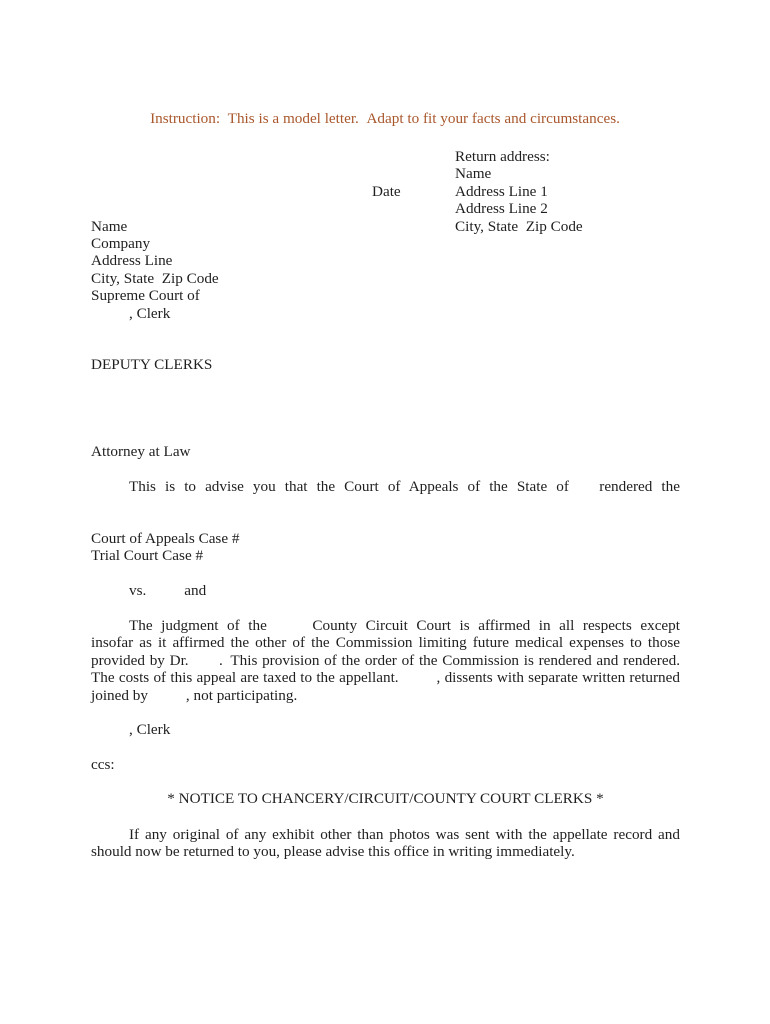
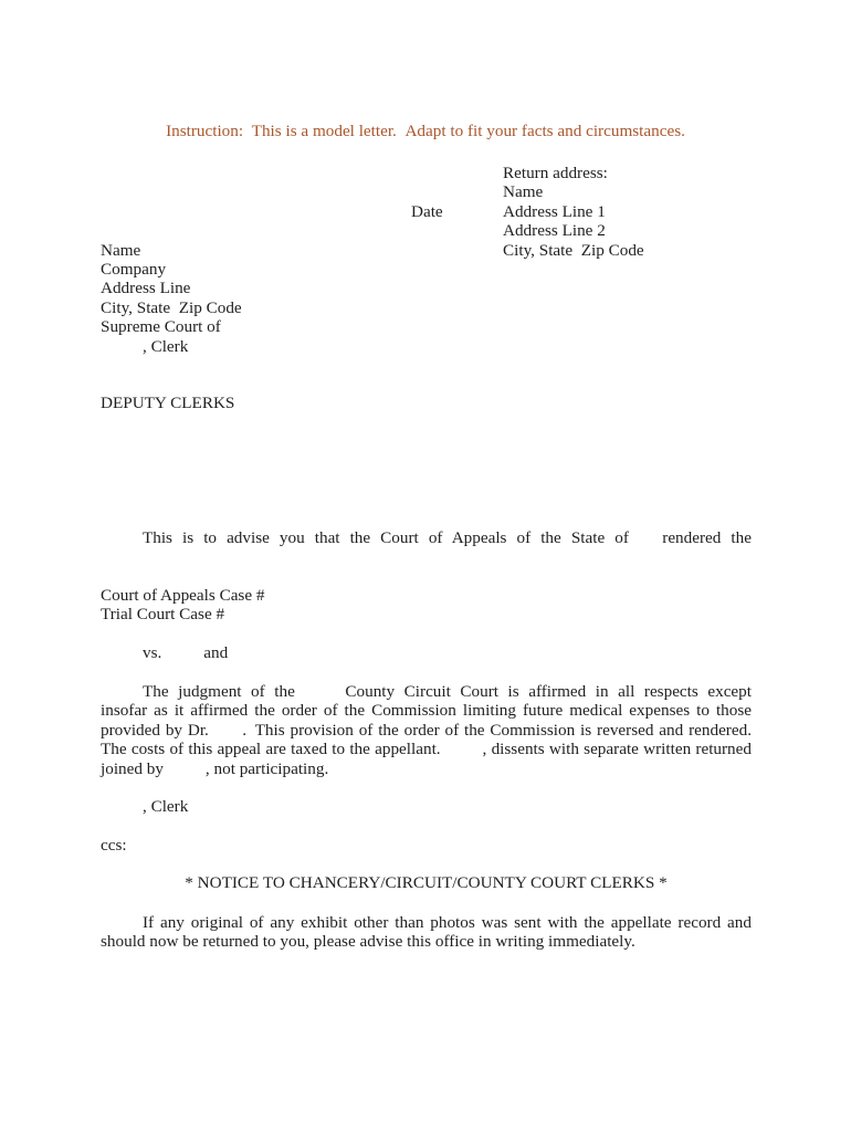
  Instruction: This is a model letter. Adapt to fit your facts and circumstances.
  Return address:
  Name
  Date
  Address Line 1
  Address Line 2
  Name
  City, State Zip Code
  Company
  Address Line
  City, State Zip Code
  Supreme Court of
  , Clerk
  DEPUTY CLERKS
- Attorney at Law
  This is to advise you that the Court of Appeals of the State of rendered the
  Court of Appeals Case #
  Trial Court Case #
  vs. and
  The judgment of the County Circuit Court is affirmed in all respects except
- insofar as it affirmed the other of the Commission limiting future medical expenses to those
+ insofar as it affirmed the order of the Commission limiting future medical expenses to those
- provided by Dr. . This provision of the order of the Commission is rendered and rendered.
+ provided by Dr. . This provision of the order of the Commission is reversed and rendered.
  The costs of this appeal are taxed to the appellant. , dissents with separate written returned
  joined by , not participating.
  , Clerk
  ccs:
  * NOTICE TO CHANCERY/CIRCUIT/COUNTY COURT CLERKS *
  If any original of any exhibit other than photos was sent with the appellate record and
  should now be returned to you, please advise this office in writing immediately.
